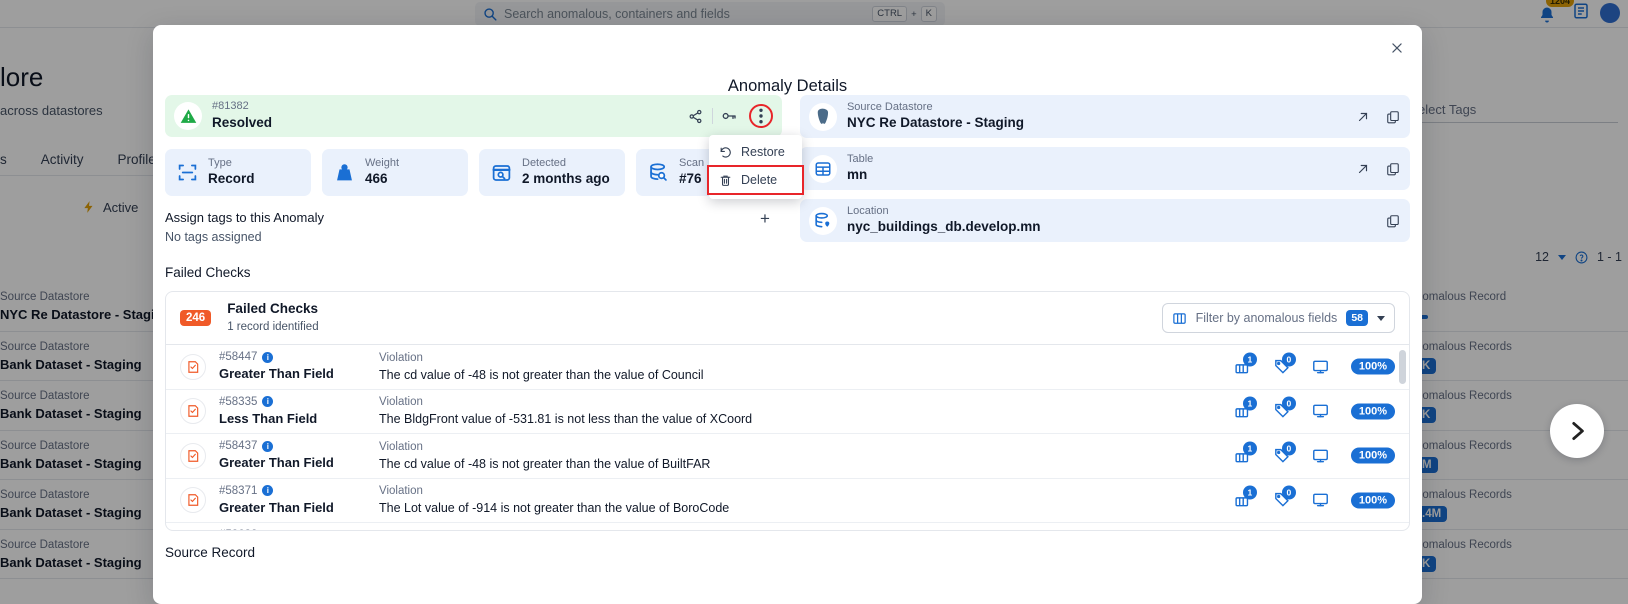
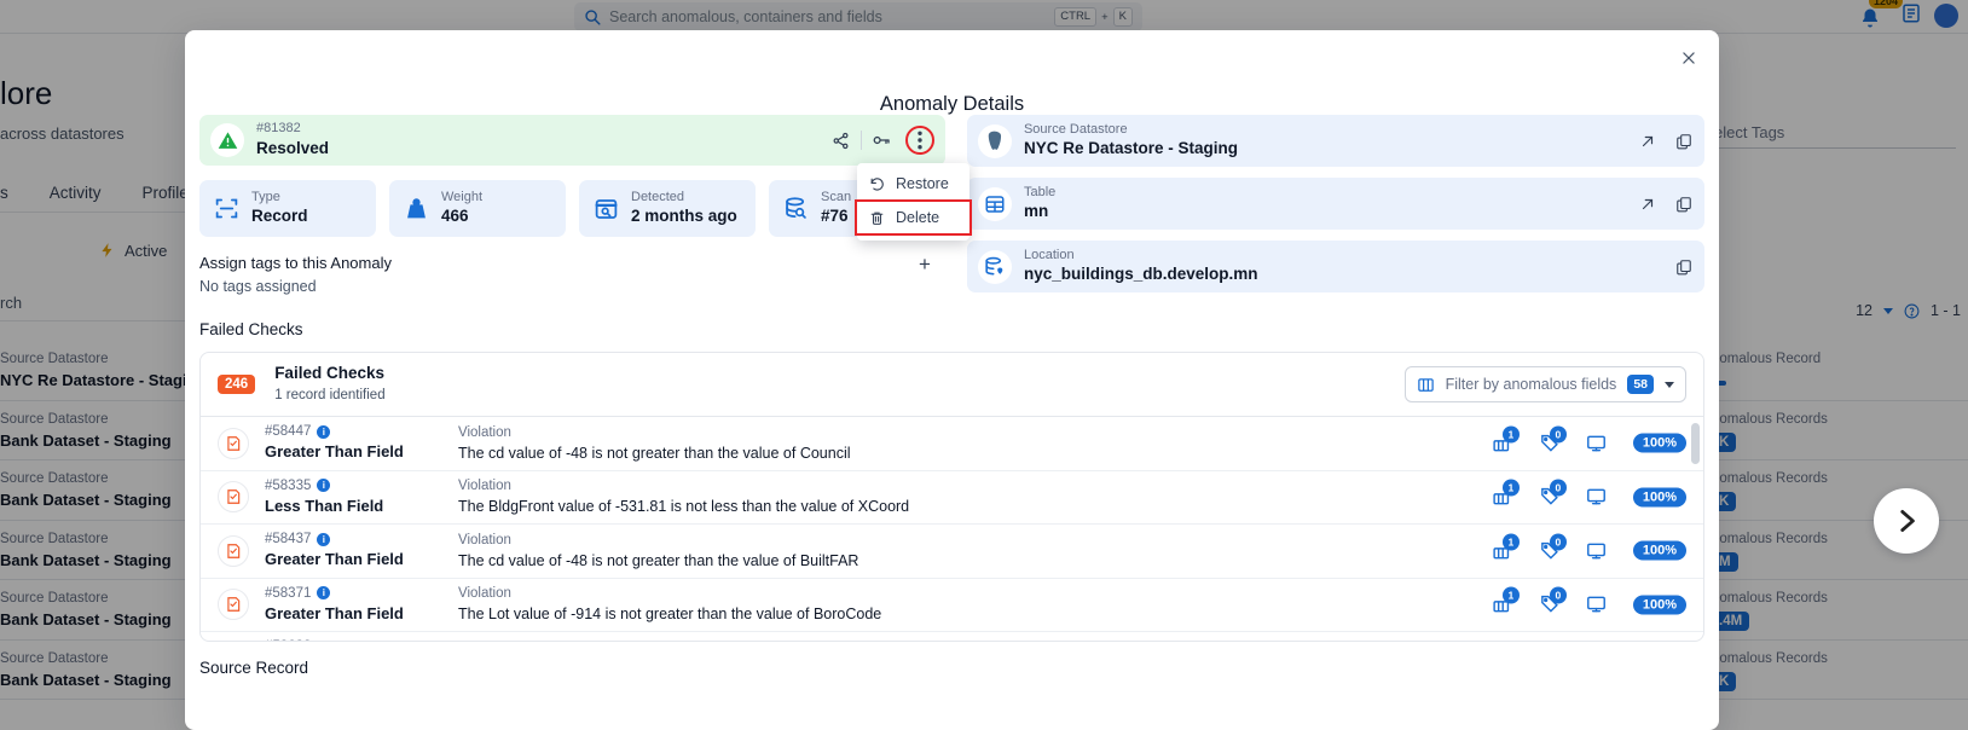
  Search anomalous, containers and fields
  CTRL
  +
  K
  1204
  lore
  across datastores
  s
  Activity
  Profil
  Active
+ rch
  lect Tags
  12
  1 - 1
  Source Datastore
  NYC Re Datastore - Stag
  Source Datastore
  Bank Dataset - Staging
  Source Datastore
  Bank Dataset - Staging
  Source Datastore
  Bank Dataset - Staging
  Source Datastore
  Bank Dataset - Staging
  Source Datastore
  Bank Dataset - Staging
  omalous Record
  omalous Records
  K
  omalous Records
  K
  omalous Records
  M
  omalous Records
  .4M
  omalous Records
  K
  Anomaly Details
  #81382
  Resolved
  Type
  Record
  Weight
  466
  Detected
  2 months ago
  Scan
  #76
  Assign tags to this Anomaly
  No tags assigned
  +
  Source Datastore
  NYC Re Datastore - Staging
  Table
  mn
  Location
  nyc_buildings_db.develop.mn
  Failed Checks
  246
  Failed Checks
  1 record identified
  Filter by anomalous fields
  58
  #58447
  i
  Greater Than Field
  Violation
  The cd value of -48 is not greater than the value of Council
  1
  0
  100%
  #58335
  i
  Less Than Field
  Violation
  The BldgFront value of -531.81 is not less than the value of XCoord
  1
  0
  100%
  #58437
  i
  Greater Than Field
  Violation
  The cd value of -48 is not greater than the value of BuiltFAR
  1
  0
  100%
  #58371
  i
  Greater Than Field
  Violation
  The Lot value of -914 is not greater than the value of BoroCode
  1
  0
  100%
  Source Record
  Restore
  Delete
